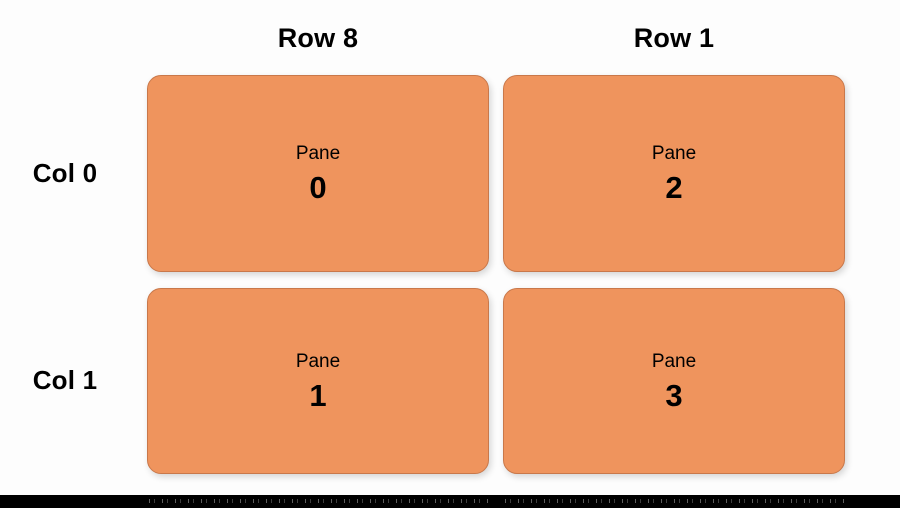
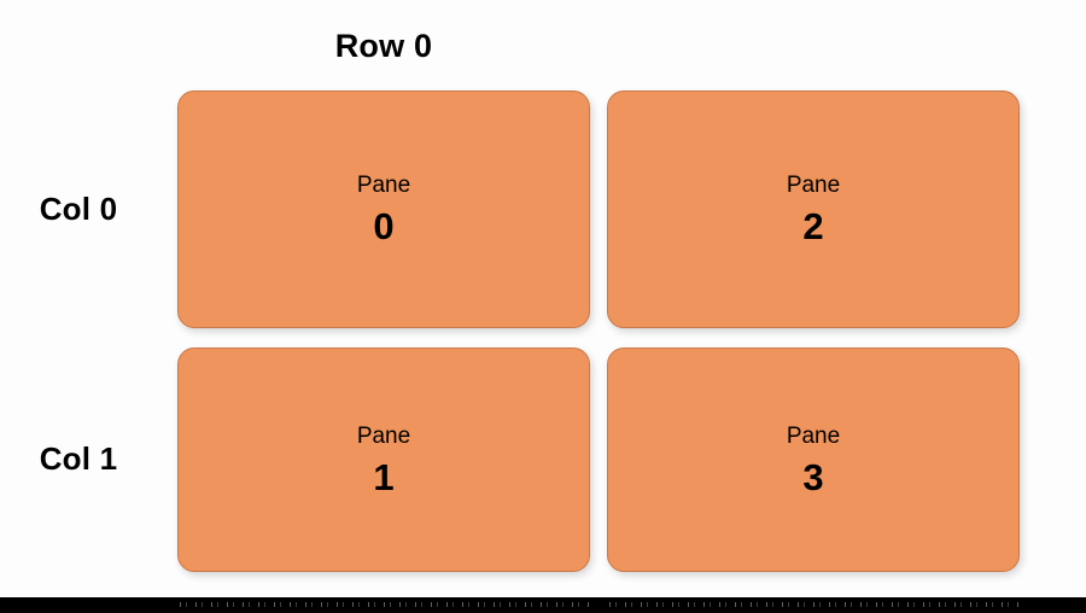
- Row 8
+ Row 0
- Row 1
  Col 0
  Col 1
  Pane
  0
  Pane
  2
  Pane
  1
  Pane
  3
